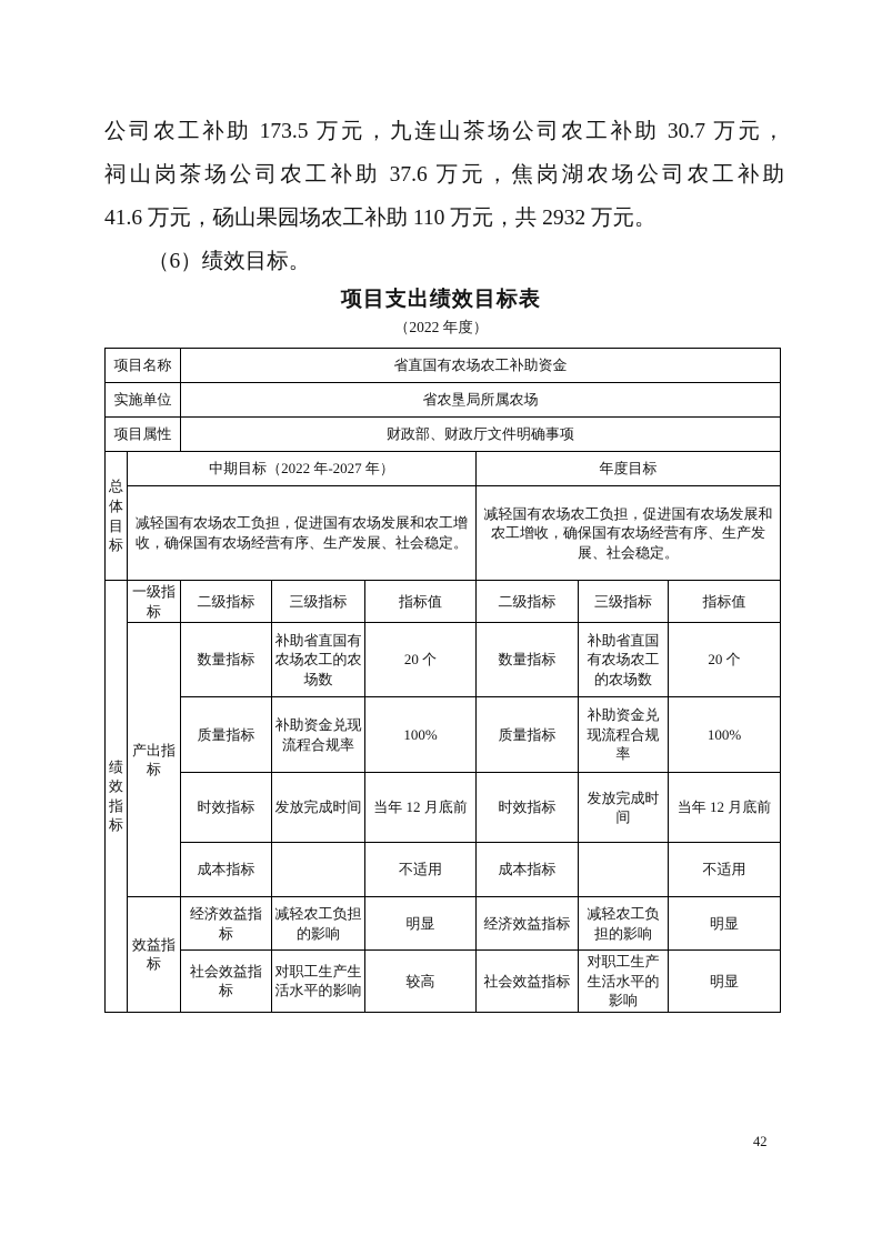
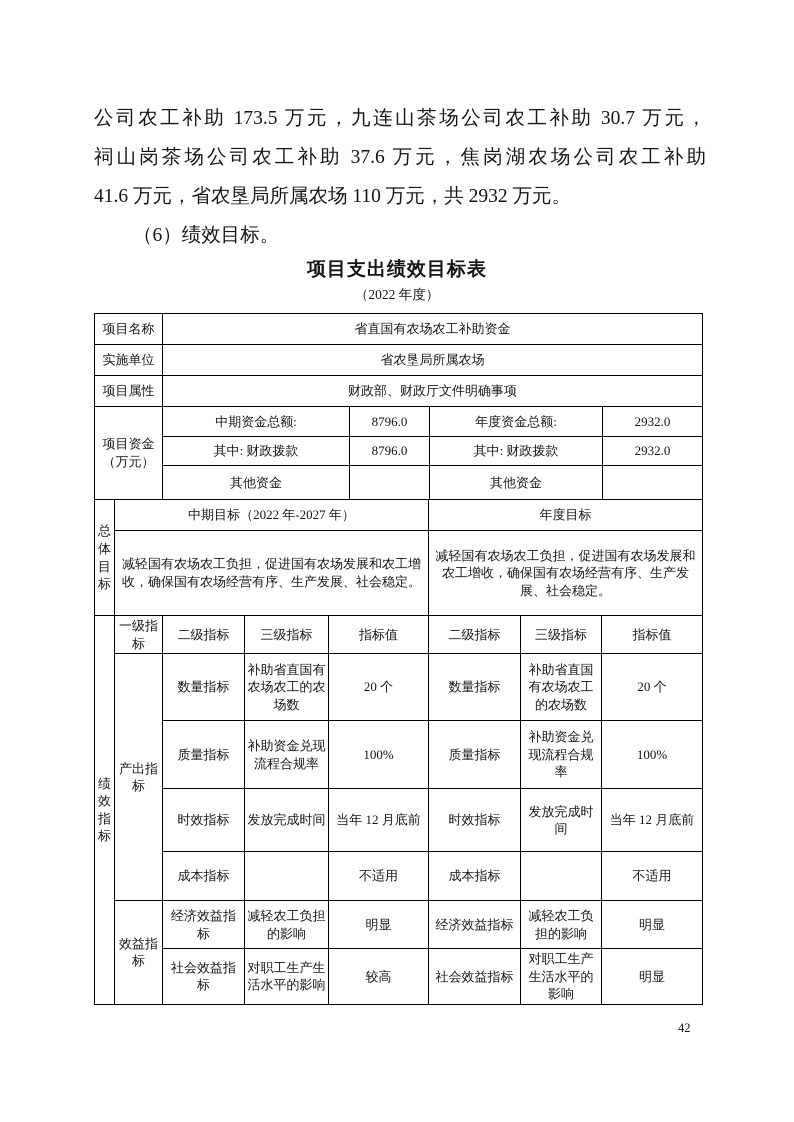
  公司农工补助 173.5 万元，九连山茶场公司农工补助 30.7 万元，
  祠山岗茶场公司农工补助 37.6 万元，焦岗湖农场公司农工补助
- 41.6 万元，砀山果园场农工补助 110 万元，共 2932 万元。
+ 41.6 万元，省农垦局所属农场 110 万元，共 2932 万元。
  （6）绩效目标。
  项目支出绩效目标表
  （2022 年度）
  项目名称	省直国有农场农工补助资金
  实施单位	省农垦局所属农场
  项目属性	财政部、财政厅文件明确事项
+ 项目资金（万元）	中期资金总额:	8796.0	年度资金总额:	2932.0
+ 其中: 财政拨款	8796.0	其中: 财政拨款	2932.0
+ 其他资金		其他资金
  总体目标	中期目标（2022 年-2027 年）	年度目标
  减轻国有农场农工负担，促进国有农场发展和农工增收，确保国有农场经营有序、生产发展、社会稳定。	减轻国有农场农工负担，促进国有农场发展和农工增收，确保国有农场经营有序、生产发展、社会稳定。
  绩效指标	一级指标	二级指标	三级指标	指标值	二级指标	三级指标	指标值
  产出指标	数量指标	补助省直国有农场农工的农场数	20 个	数量指标	补助省直国有农场农工的农场数	20 个
  质量指标	补助资金兑现流程合规率	100%	质量指标	补助资金兑现流程合规率	100%
  时效指标	发放完成时间	当年 12 月底前	时效指标	发放完成时间	当年 12 月底前
  成本指标		不适用	成本指标		不适用
  效益指标	经济效益指标	减轻农工负担的影响	明显	经济效益指标	减轻农工负担的影响	明显
  社会效益指标	对职工生产生活水平的影响	较高	社会效益指标	对职工生产生活水平的影响	明显
  42
